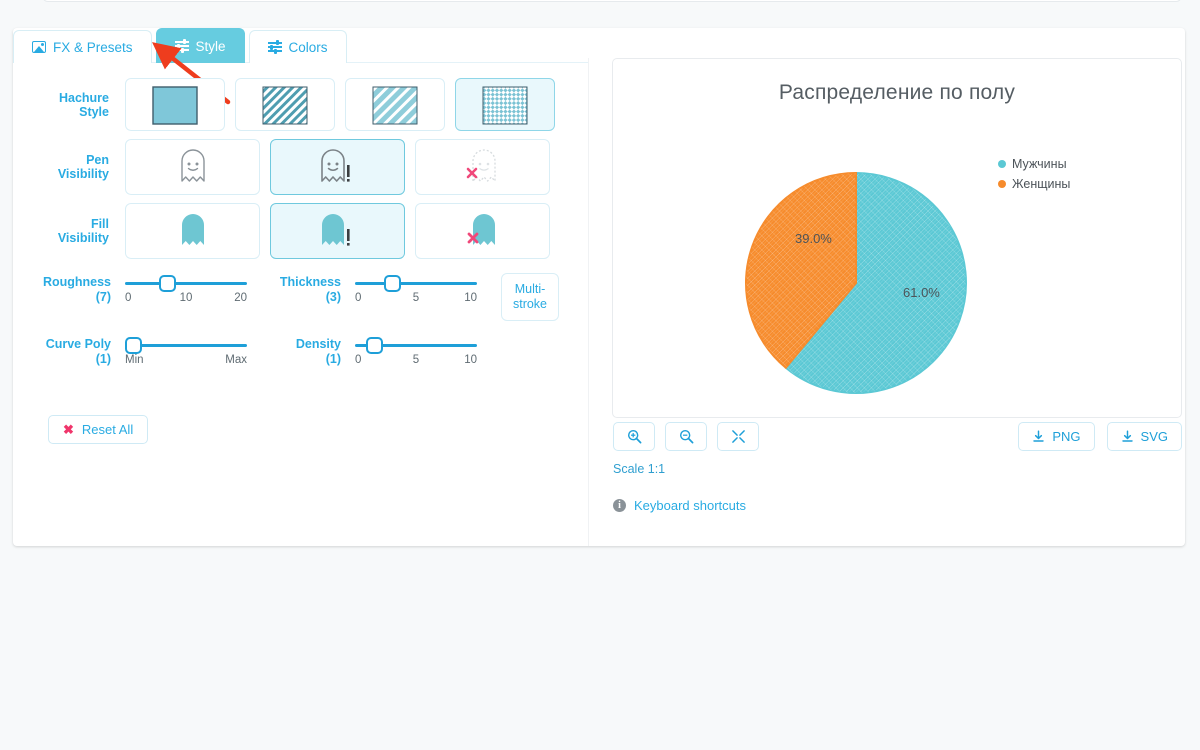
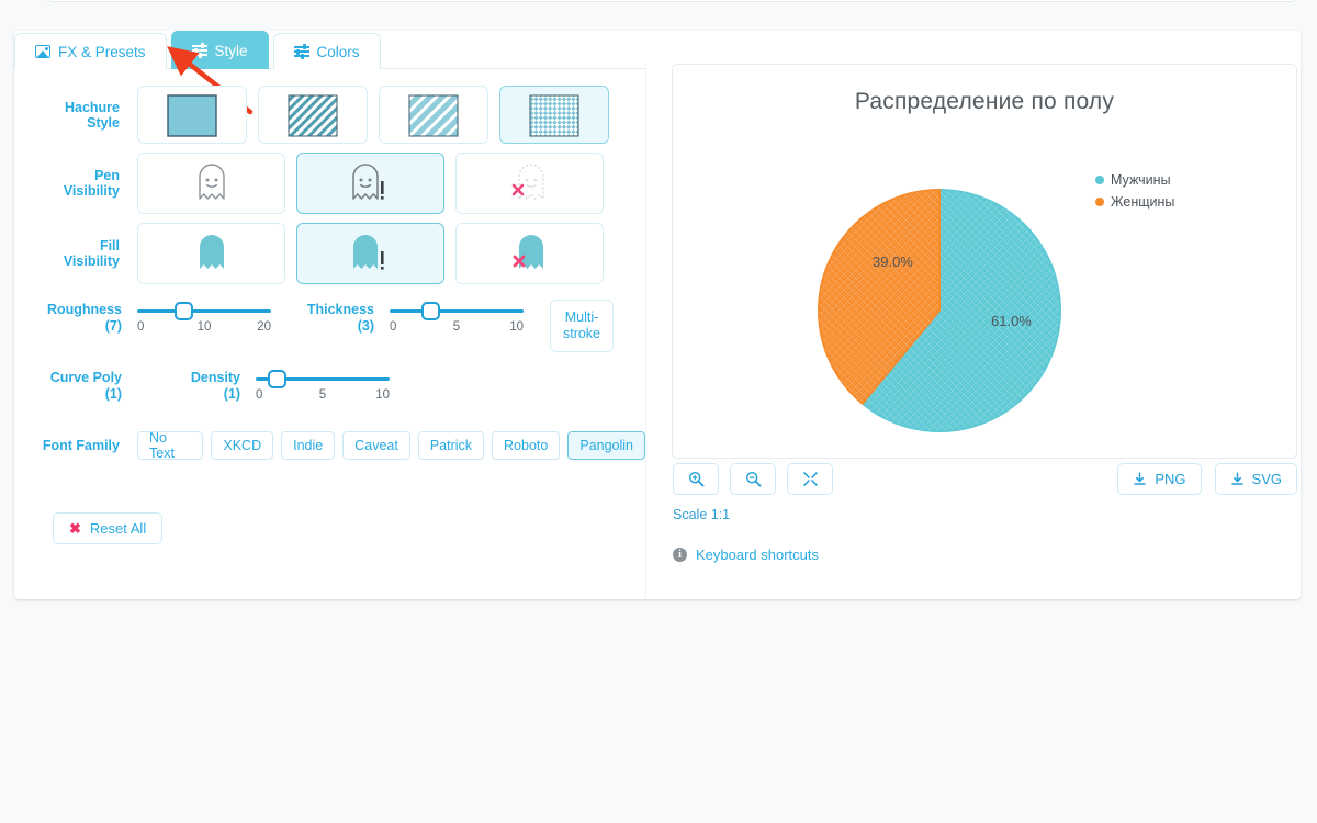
  FX & Presets
  Style
  Colors
  Hachure
  Style
  Pen
  Visibility
  Fill
  Visibility
  Roughness
  (7)
  0
  10
  20
  Thickness
  (3)
  0
  5
  10
  Multi-
  stroke
  Curve Poly
  (1)
- Min
- Max
  Density
  (1)
  0
  5
  10
+ Font Family
+ No Text
+ XKCD
+ Indie
+ Caveat
+ Patrick
+ Roboto
+ Pangolin
  ✖
  Reset All
  Распределение по полу
  39.0%
  61.0%
  Мужчины
  Женщины
  PNG
  SVG
  Scale 1:1
  i
  Keyboard shortcuts
